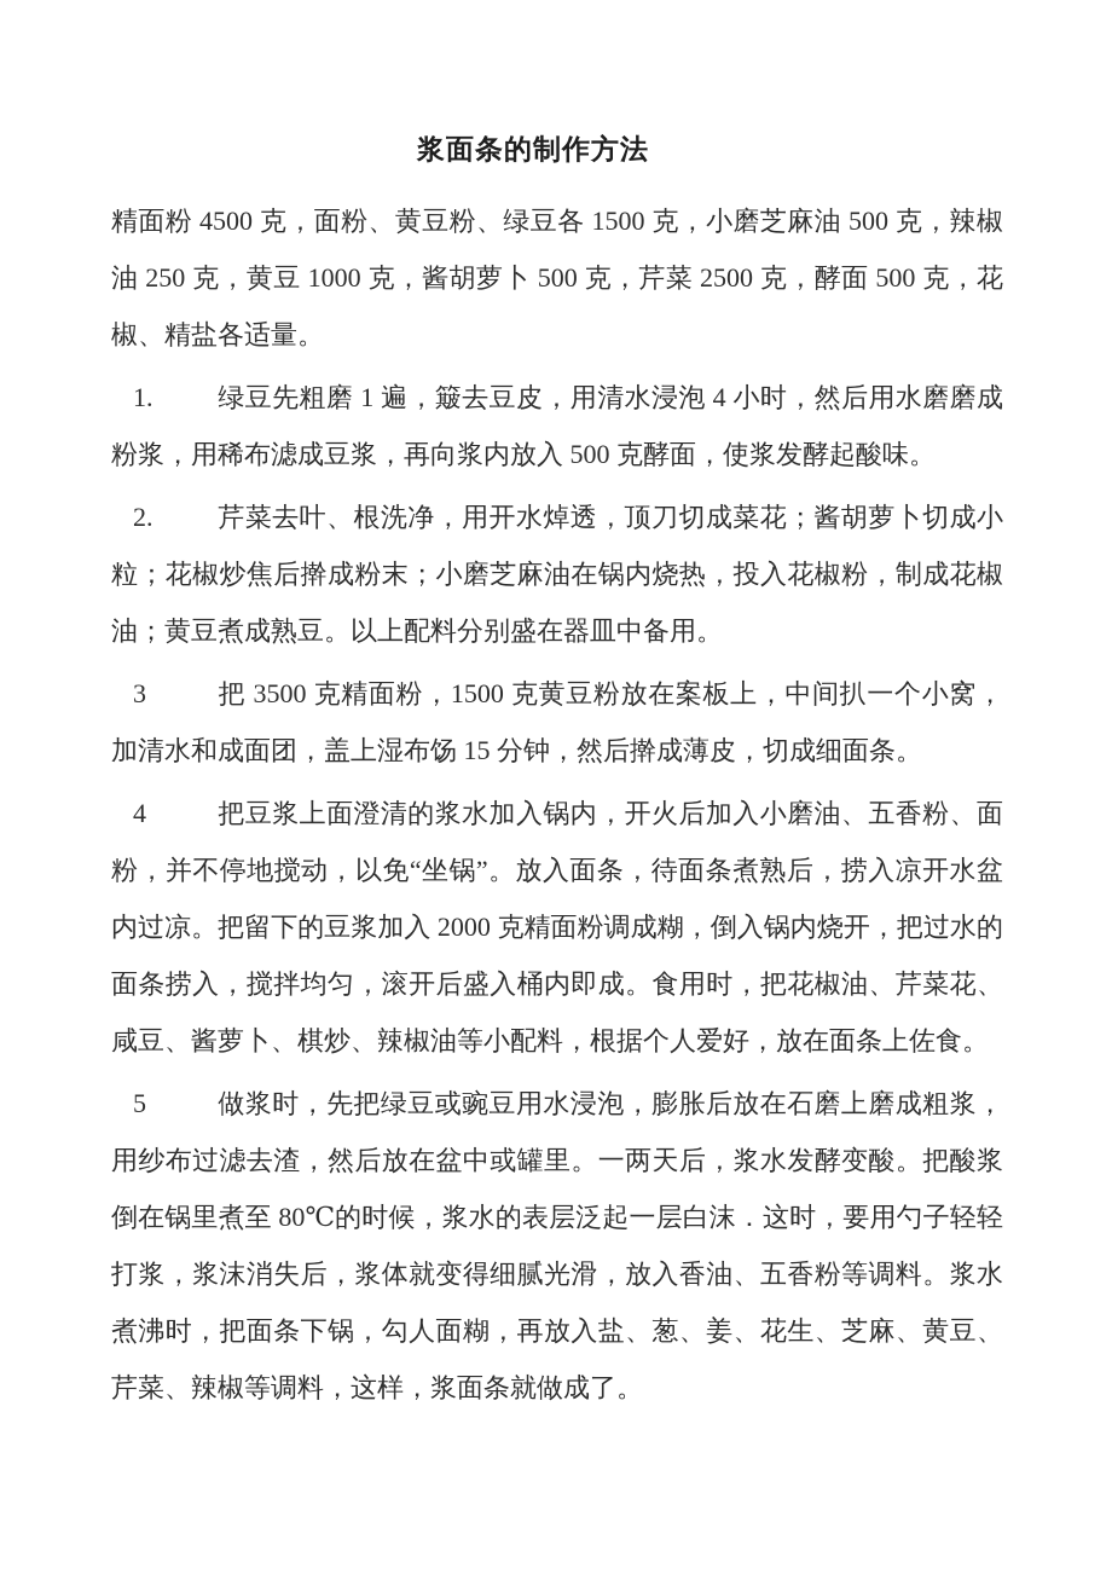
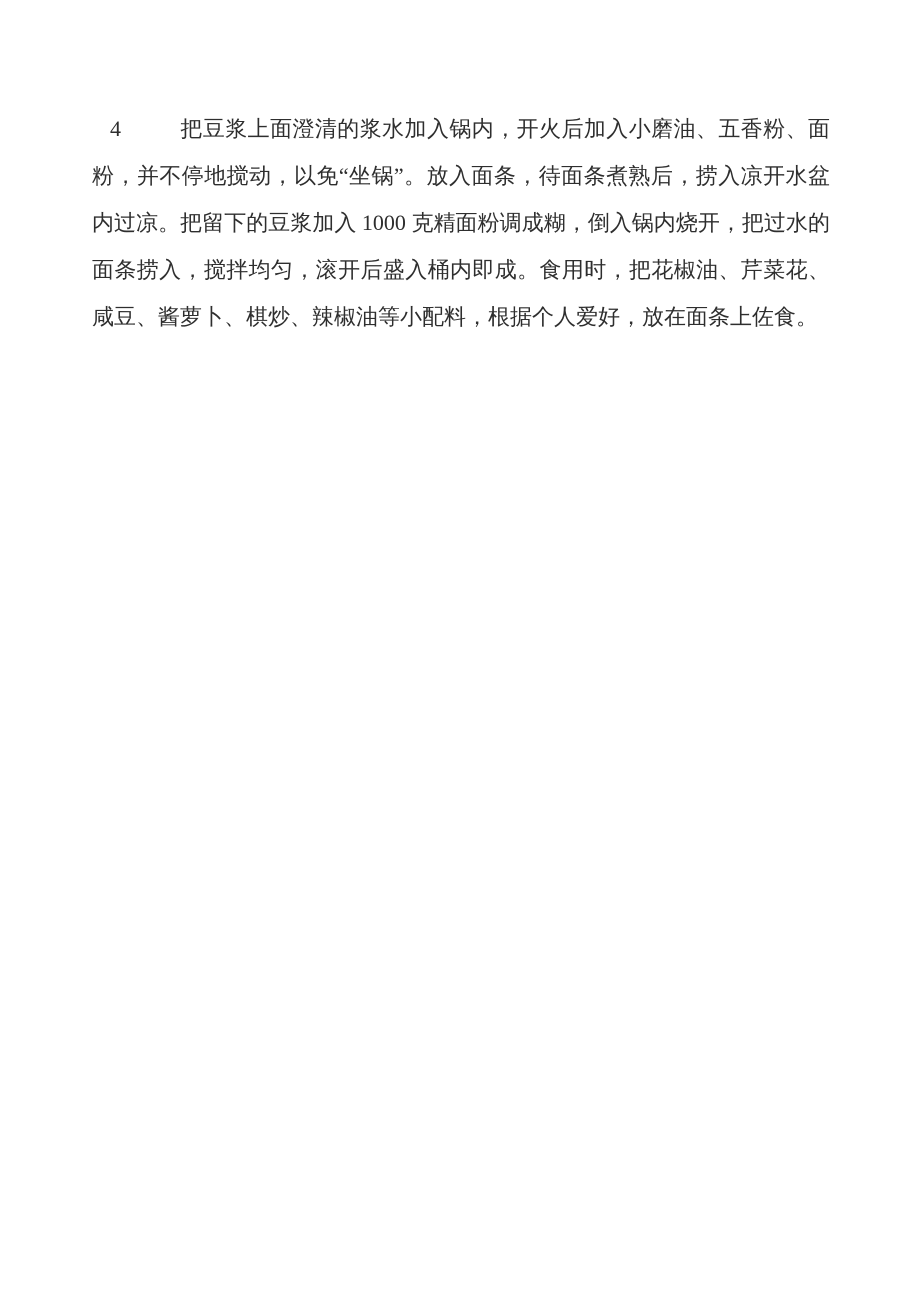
- 浆面条的制作方法
- 精面粉 4500 克，面粉、黄豆粉、绿豆各 1500 克，小磨芝麻油 500 克，辣椒油 250 克，黄豆 1000 克，酱胡萝卜 500 克，芹菜 2500 克，酵面 500 克，花椒、精盐各适量。
- 1. 绿豆先粗磨 1 遍，簸去豆皮，用清水浸泡 4 小时，然后用水磨磨成粉浆，用稀布滤成豆浆，再向浆内放入 500 克酵面，使浆发酵起酸味。
- 2. 芹菜去叶、根洗净，用开水焯透，顶刀切成菜花；酱胡萝卜切成小粒；花椒炒焦后擀成粉末；小磨芝麻油在锅内烧热，投入花椒粉，制成花椒油；黄豆煮成熟豆。以上配料分别盛在器皿中备用。
- 3 把 3500 克精面粉，1500 克黄豆粉放在案板上，中间扒一个小窝，加清水和成面团，盖上湿布饧 15 分钟，然后擀成薄皮，切成细面条。
- 4 把豆浆上面澄清的浆水加入锅内，开火后加入小磨油、五香粉、面粉，并不停地搅动，以免“坐锅”。放入面条，待面条煮熟后，捞入凉开水盆内过凉。把留下的豆浆加入 2000 克精面粉调成糊，倒入锅内烧开，把过水的面条捞入，搅拌均匀，滚开后盛入桶内即成。食用时，把花椒油、芹菜花、咸豆、酱萝卜、棋炒、辣椒油等小配料，根据个人爱好，放在面条上佐食。
+ 4 把豆浆上面澄清的浆水加入锅内，开火后加入小磨油、五香粉、面粉，并不停地搅动，以免“坐锅”。放入面条，待面条煮熟后，捞入凉开水盆内过凉。把留下的豆浆加入 1000 克精面粉调成糊，倒入锅内烧开，把过水的面条捞入，搅拌均匀，滚开后盛入桶内即成。食用时，把花椒油、芹菜花、咸豆、酱萝卜、棋炒、辣椒油等小配料，根据个人爱好，放在面条上佐食。
- 5 做浆时，先把绿豆或豌豆用水浸泡，膨胀后放在石磨上磨成粗浆，用纱布过滤去渣，然后放在盆中或罐里。一两天后，浆水发酵变酸。把酸浆倒在锅里煮至 80℃的时候，浆水的表层泛起一层白沫．这时，要用勺子轻轻打浆，浆沫消失后，浆体就变得细腻光滑，放入香油、五香粉等调料。浆水煮沸时，把面条下锅，勾人面糊，再放入盐、葱、姜、花生、芝麻、黄豆、芹菜、辣椒等调料，这样，浆面条就做成了。
